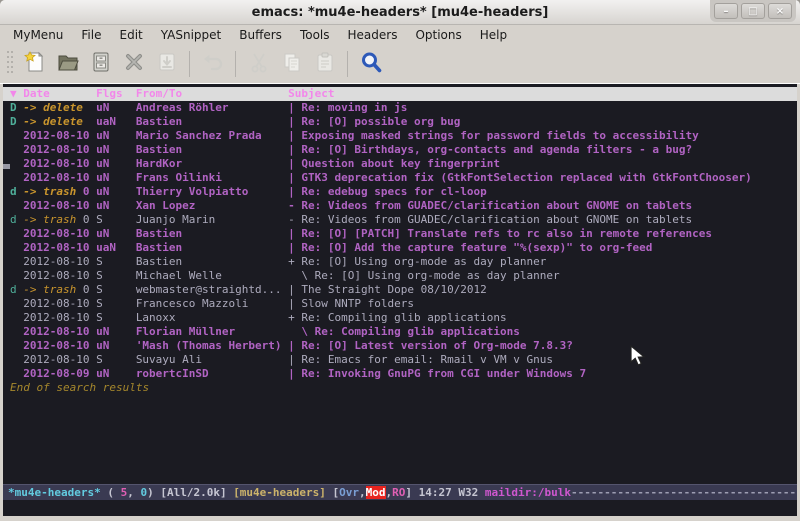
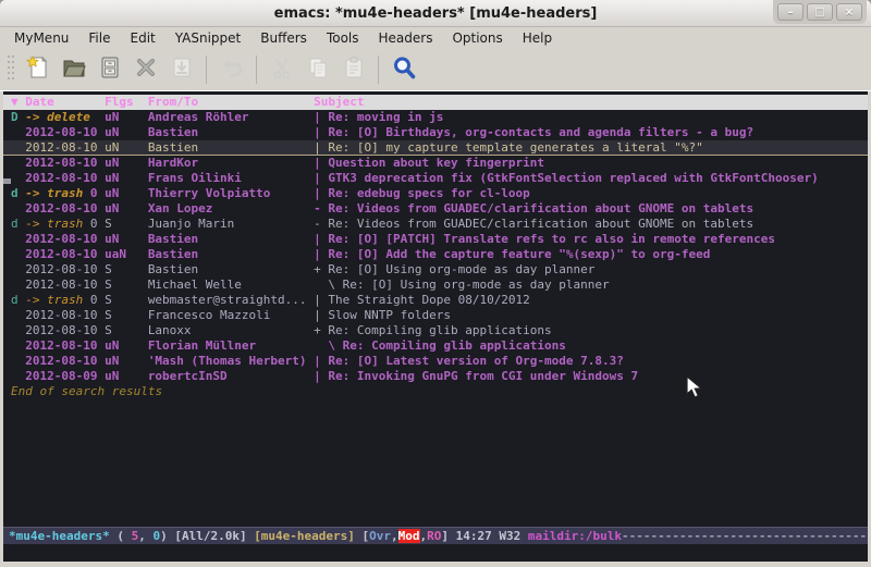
  emacs: *mu4e-headers* [mu4e-headers]
  –
  □
  ×
  MyMenu
  File
  Edit
  YASnippet
  Buffers
  Tools
  Headers
  Options
  Help
  ▼ Date Flgs From/To Subject
  D -> delete uN Andreas Röhler | Re: moving in js
- D -> delete uaN Bastien | Re: [O] possible org bug
- 2012-08-10 uN Mario Sanchez Prada | Exposing masked strings for password fields to accessibility
  2012-08-10 uN Bastien | Re: [O] Birthdays, org-contacts and agenda filters - a bug?
+ 2012-08-10 uN Bastien | Re: [O] my capture template generates a literal "%?"
  2012-08-10 uN HardKor | Question about key fingerprint
  2012-08-10 uN Frans Oilinki | GTK3 deprecation fix (GtkFontSelection replaced with GtkFontChooser)
  d -> trash 0 uN Thierry Volpiatto | Re: edebug specs for cl-loop
  2012-08-10 uN Xan Lopez - Re: Videos from GUADEC/clarification about GNOME on tablets
  d -> trash 0 S Juanjo Marin - Re: Videos from GUADEC/clarification about GNOME on tablets
  2012-08-10 uN Bastien | Re: [O] [PATCH] Translate refs to rc also in remote references
  2012-08-10 uaN Bastien | Re: [O] Add the capture feature "%(sexp)" to org-feed
  2012-08-10 S Bastien + Re: [O] Using org-mode as day planner
  2012-08-10 S Michael Welle \ Re: [O] Using org-mode as day planner
  d -> trash 0 S webmaster@straightd... | The Straight Dope 08/10/2012
  2012-08-10 S Francesco Mazzoli | Slow NNTP folders
  2012-08-10 S Lanoxx + Re: Compiling glib applications
  2012-08-10 uN Florian Müllner \ Re: Compiling glib applications
  2012-08-10 uN 'Mash (Thomas Herbert) | Re: [O] Latest version of Org-mode 7.8.3?
- 2012-08-10 S Suvayu Ali | Re: Emacs for email: Rmail v VM v Gnus
  2012-08-09 uN robertcInSD | Re: Invoking GnuPG from CGI under Windows 7
  End of search results
  *mu4e-headers* ( 5, 0) [All/2.0k] [mu4e-headers] [Ovr,Mod,RO] 14:27 W32 maildir:/bulk----------------------------------
